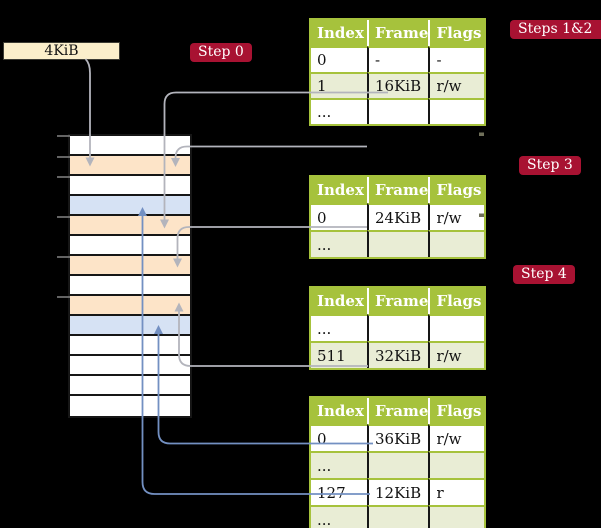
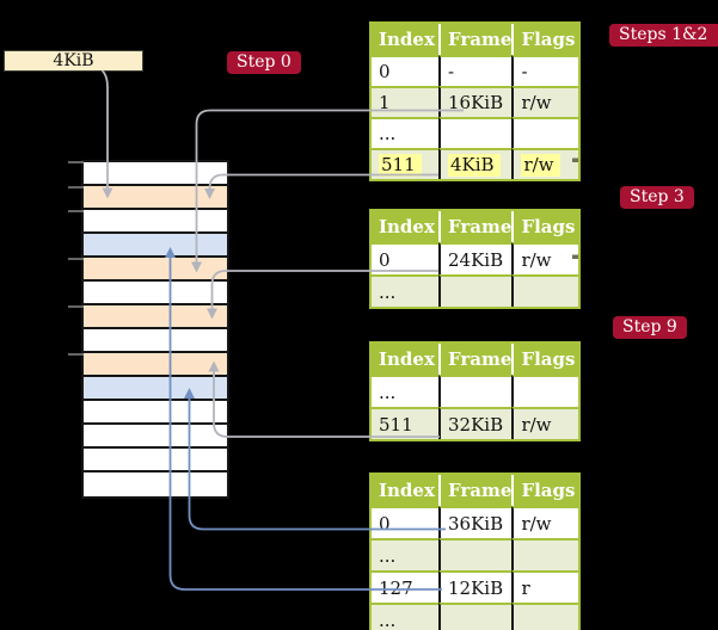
  4KiB
  Step 0
  Steps 1&2
  Step 3
- Step 4
+ Step 9
  Index	Frame	Flags
  0	-	-
  1	16KiB	r/w
  ...
+ 511	4KiB	r/w
  Index	Frame	Flags
  0	24KiB	r/w
  ...
  Index	Frame	Flags
  ...
  511	32KiB	r/w
  Index	Frame	Flags
  0	36KiB	r/w
  ...
  127	12KiB	r
  ...
